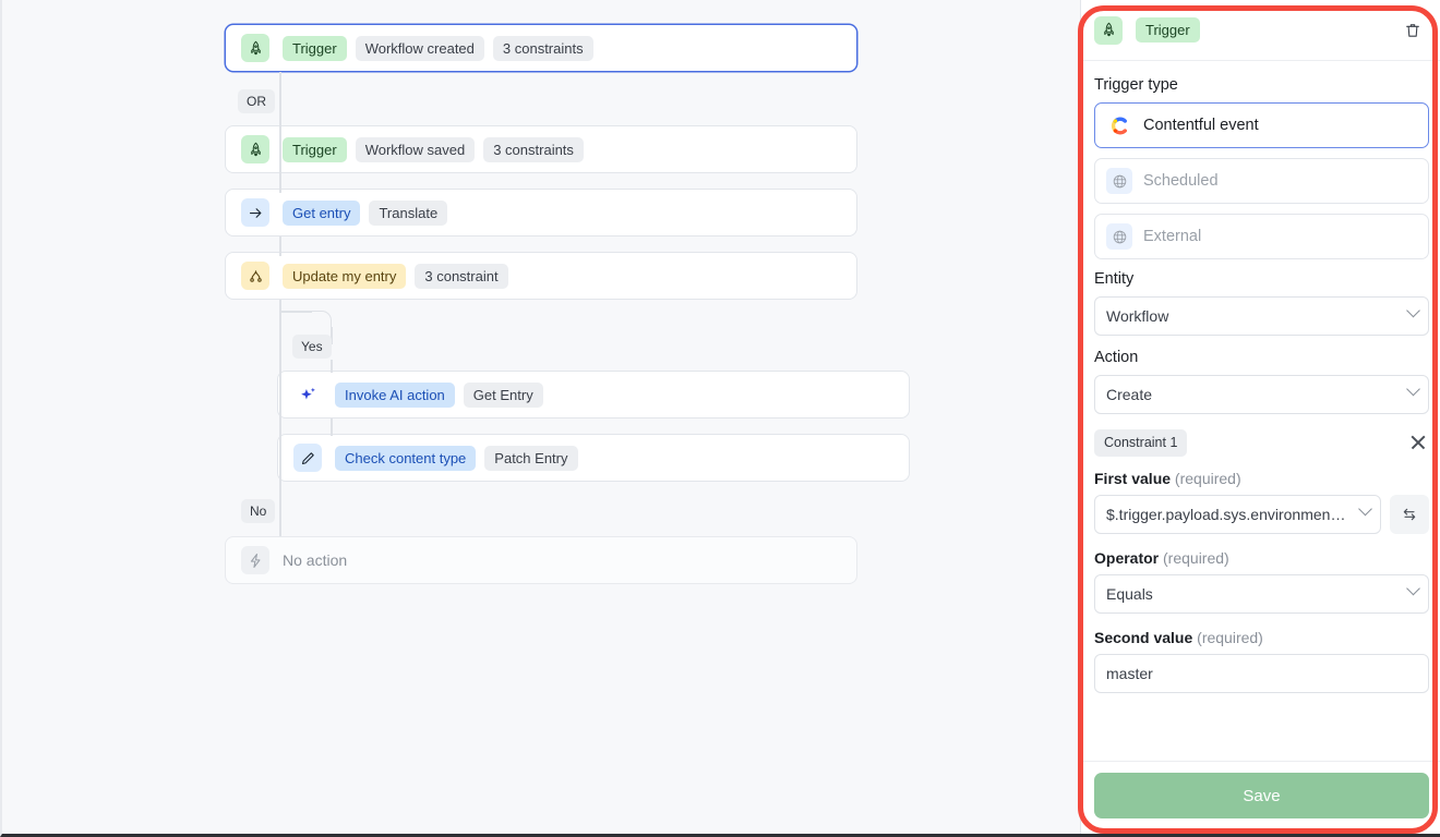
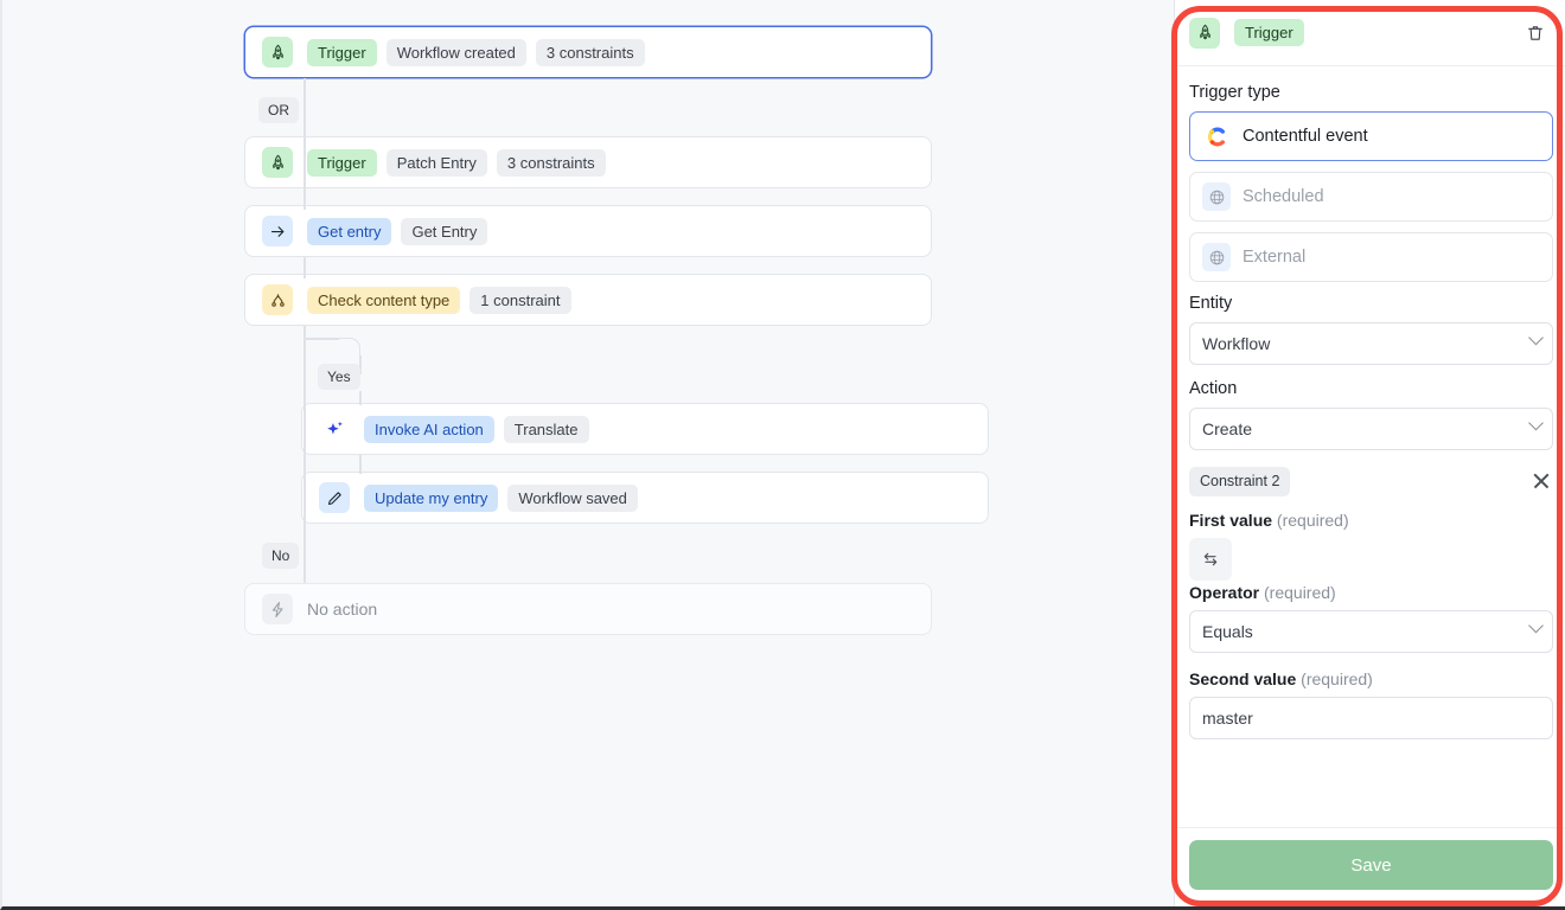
  OR
  Yes
  No
  Trigger
  Workflow created
  3 constraints
  Trigger
- Workflow saved
+ Patch Entry
  3 constraints
  Get entry
- Translate
+ Get Entry
- Update my entry
+ Check content type
- 3 constraint
+ 1 constraint
  Invoke AI action
- Get Entry
+ Translate
- Check content type
+ Update my entry
- Patch Entry
+ Workflow saved
  No action
  Trigger
  Trigger type
  Contentful event
  Scheduled
  External
  Entity
  Workflow
  Action
  Create
- Constraint 1
+ Constraint 2
  First value (required)
- $.trigger.payload.sys.environmen…
  Operator (required)
  Equals
  Second value (required)
  master
  Save
